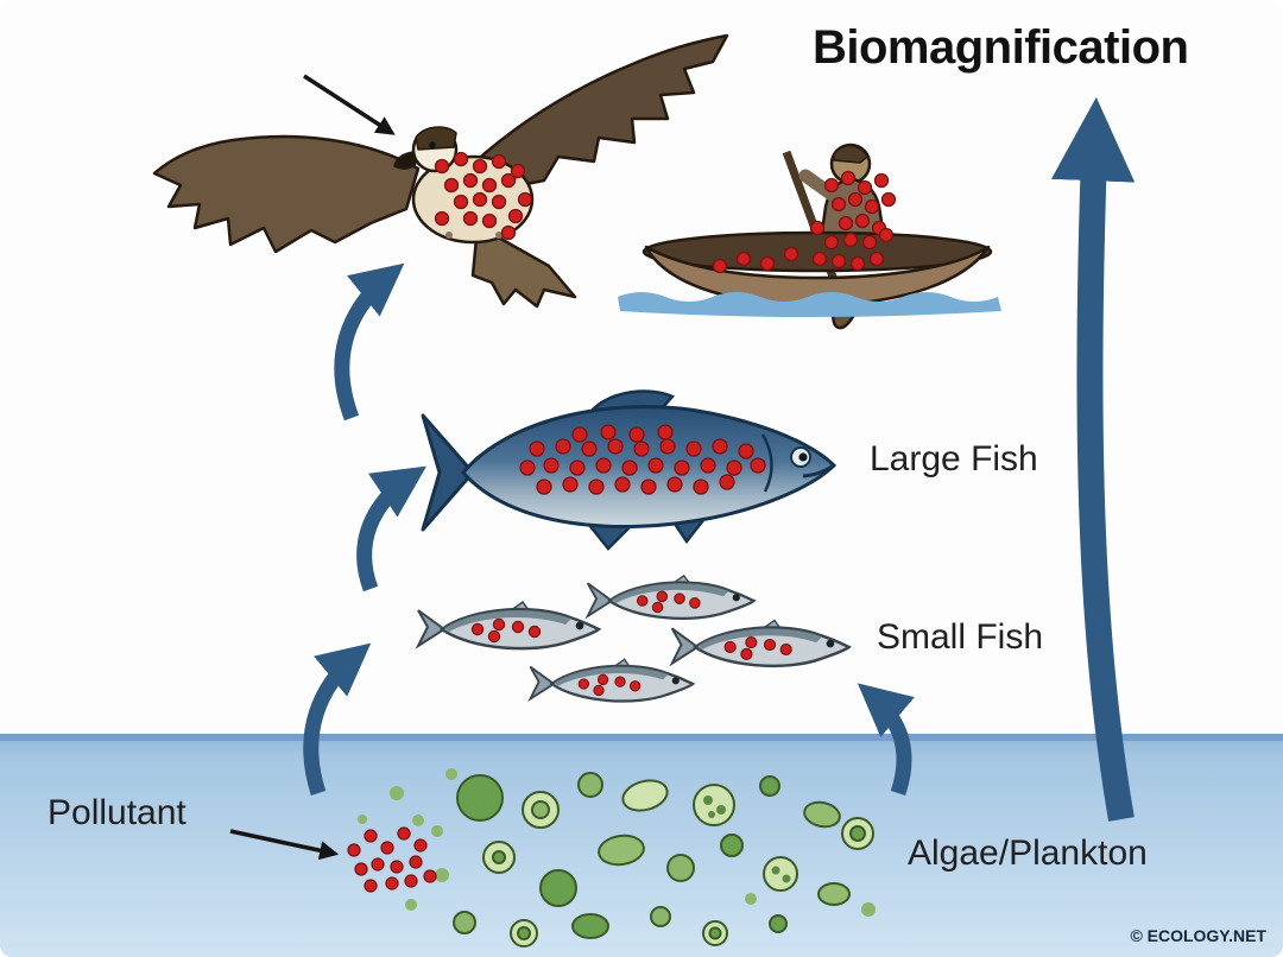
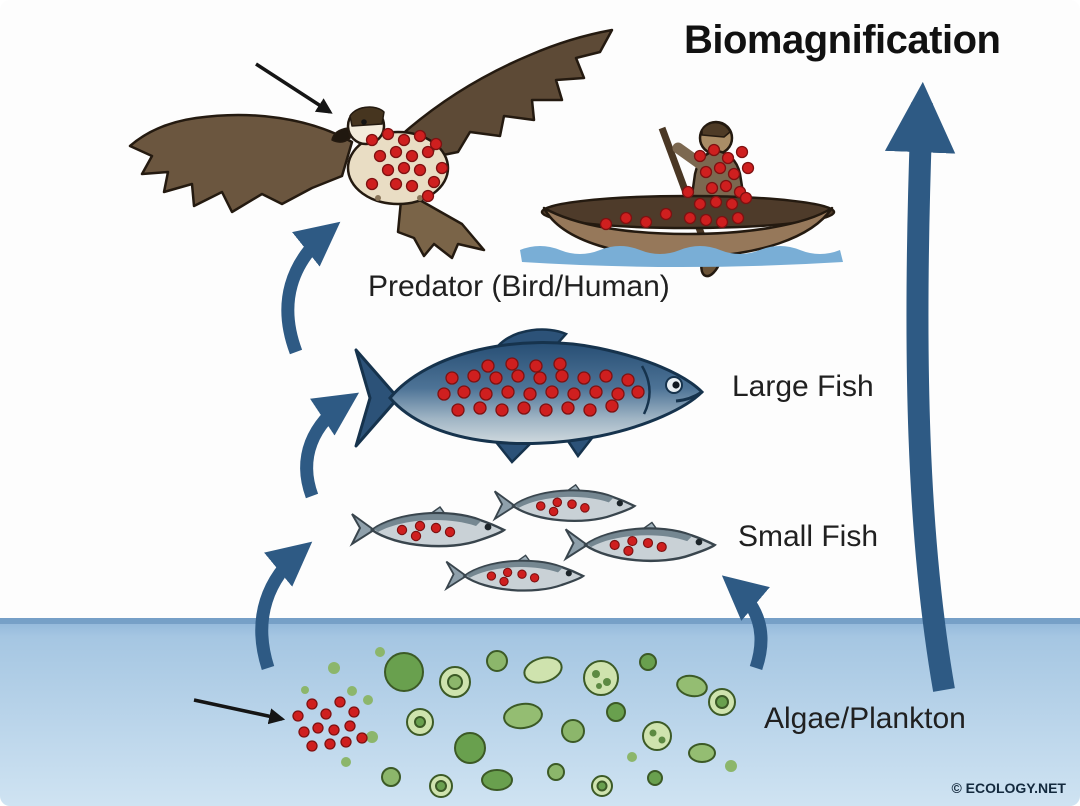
  Biomagnification
+ Predator (Bird/Human)
  Large Fish
  Small Fish
- Pollutant
  Algae/Plankton
  © ECOLOGY.NET
